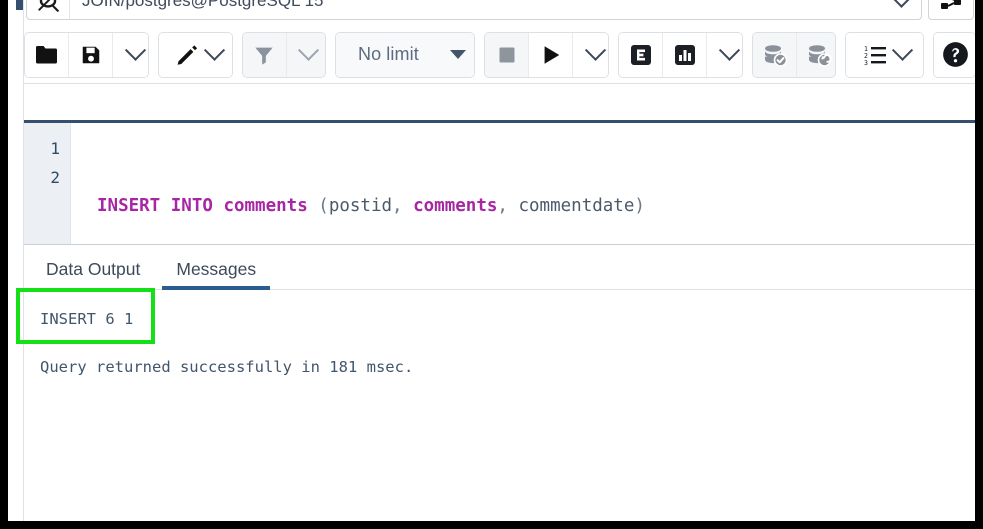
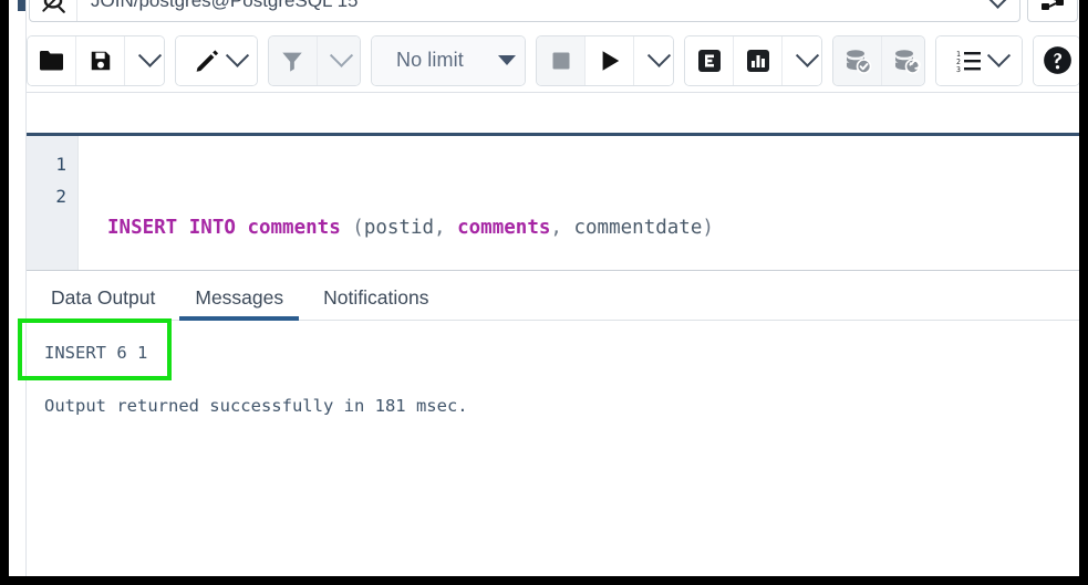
  JOIN/postgres@PostgreSQL 15
  No limit
  1
  2
  3
  1
  2
  INSERT INTO comments (postid, comments, commentdate)
  Data Output
  Messages
+ Notifications
  INSERT 6 1
- Query returned successfully in 181 msec.
+ Output returned successfully in 181 msec.
